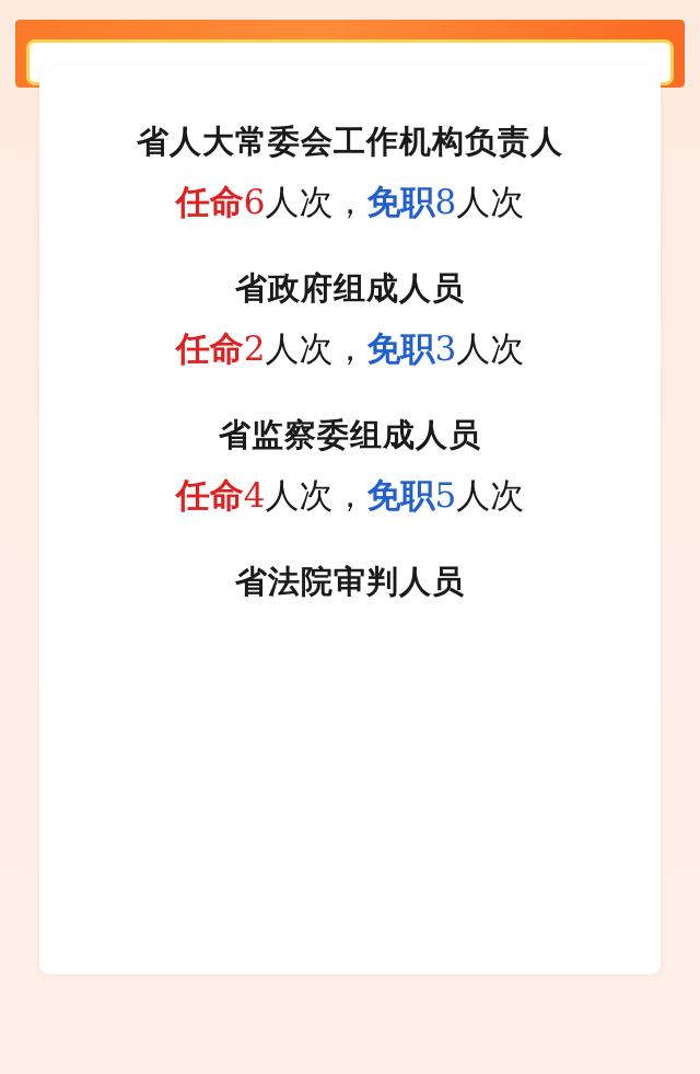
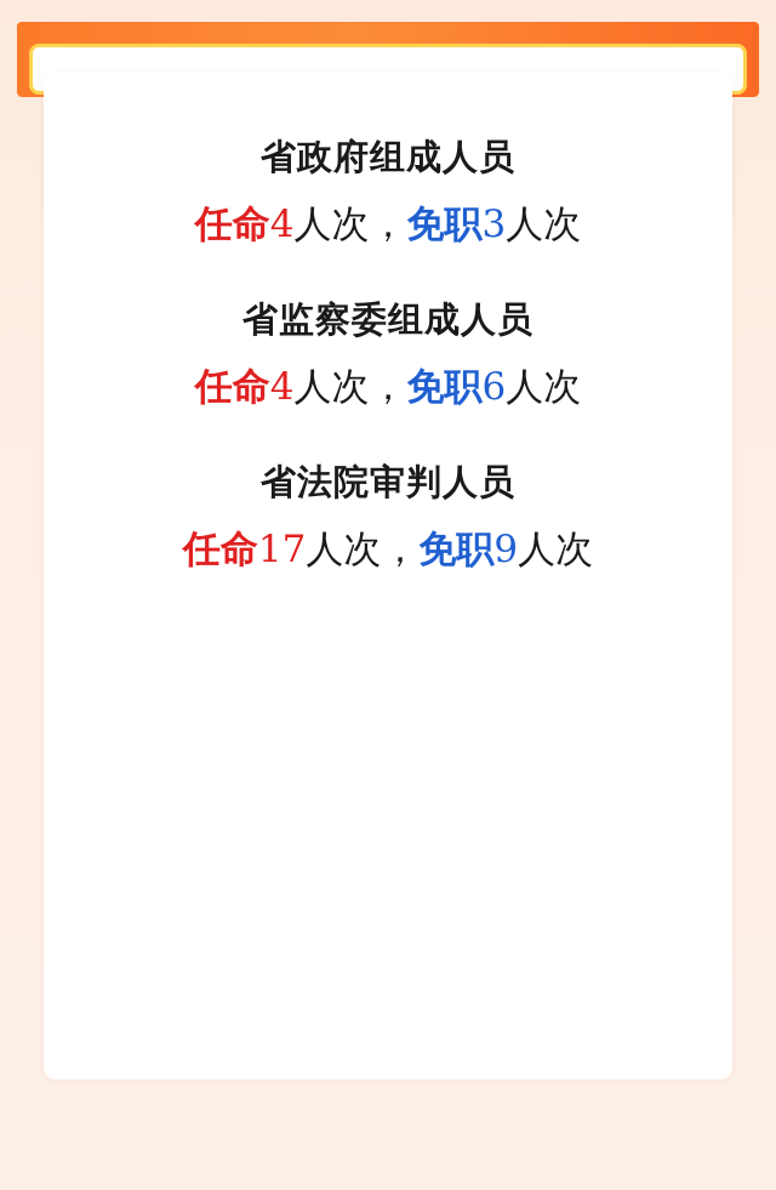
- 省人大常委会工作机构负责人
- 任命6人次，免职8人次
  省政府组成人员
- 任命2人次，免职3人次
+ 任命4人次，免职3人次
  省监察委组成人员
- 任命4人次，免职5人次
+ 任命4人次，免职6人次
  省法院审判人员
+ 任命17人次，免职9人次
